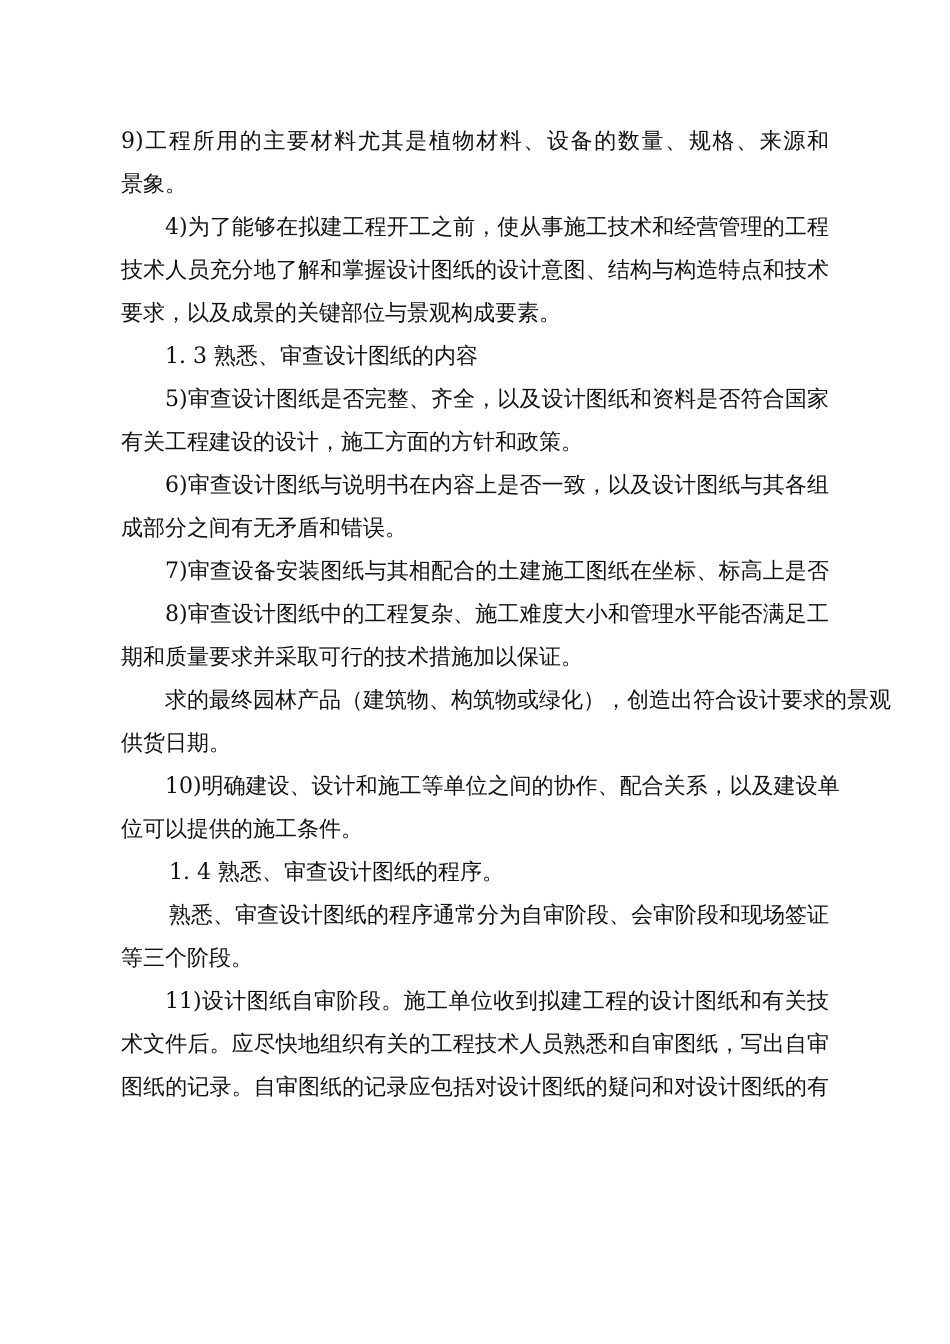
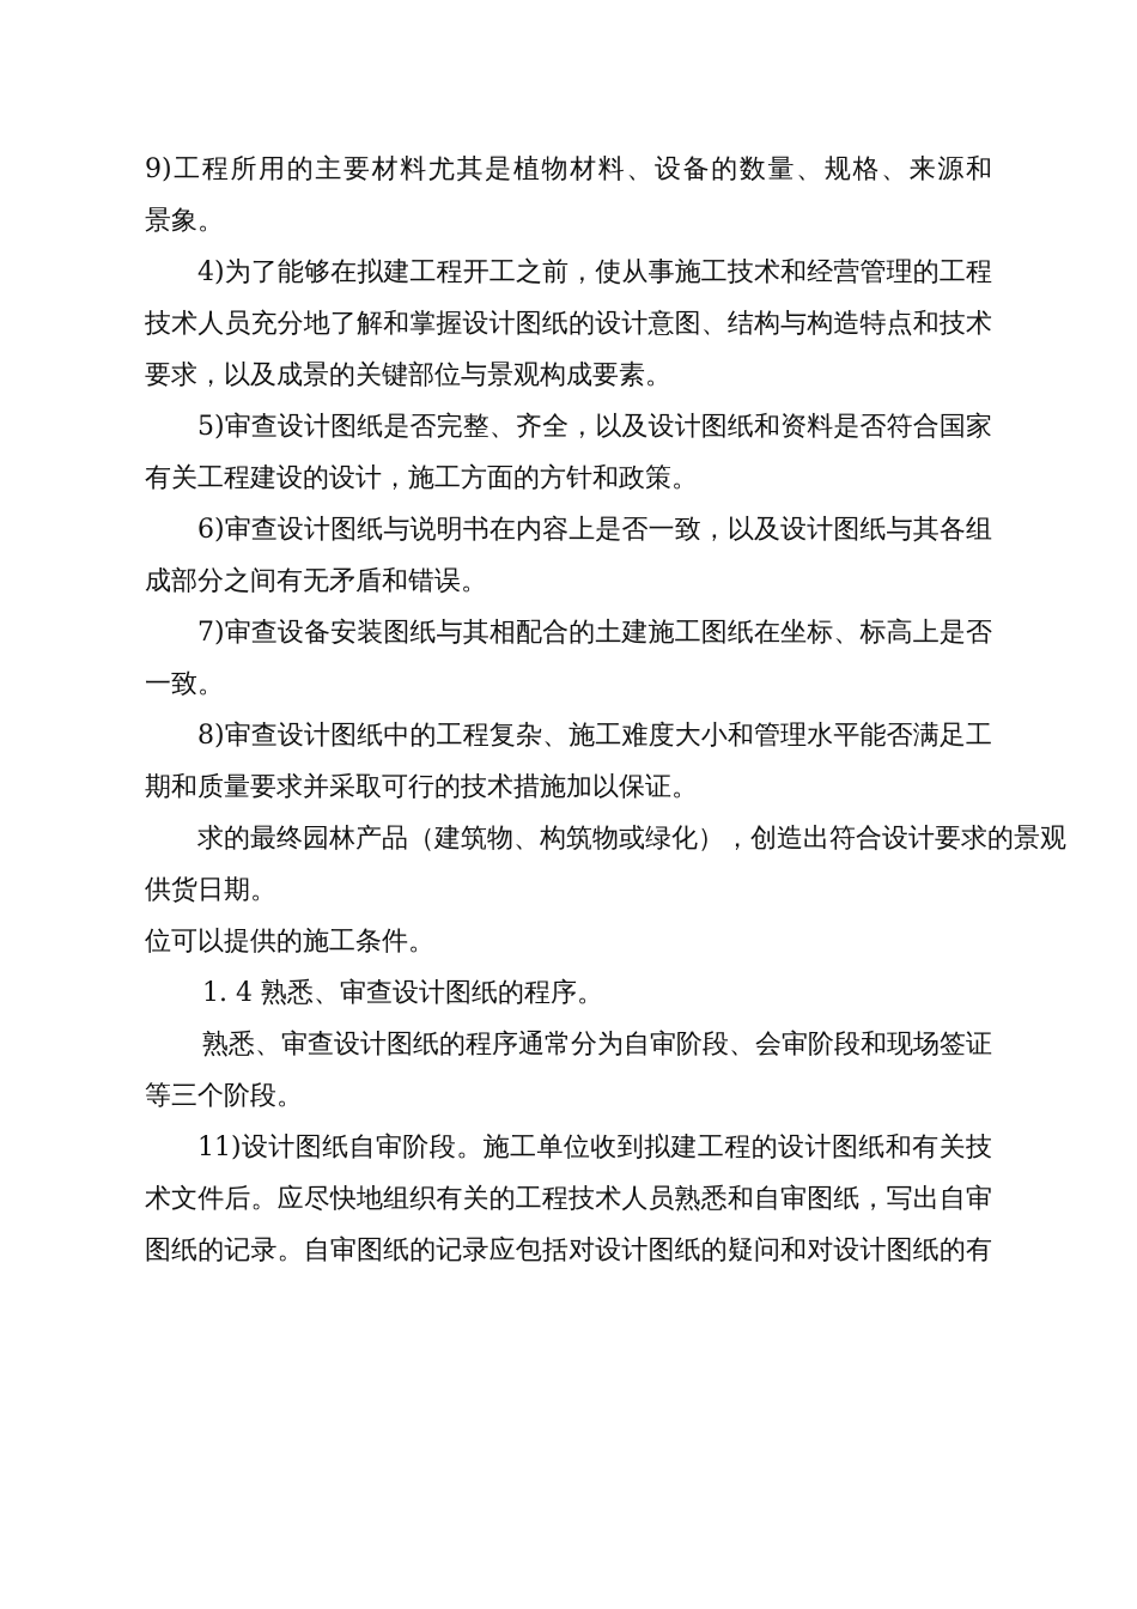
  9)工程所用的主要材料尤其是植物材料、设备的数量、规格、来源和
  景象。
  4)为了能够在拟建工程开工之前，使从事施工技术和经营管理的工程
  技术人员充分地了解和掌握设计图纸的设计意图、结构与构造特点和技术
  要求，以及成景的关键部位与景观构成要素。
- 1. 3 熟悉、审查设计图纸的内容
  5)审查设计图纸是否完整、齐全，以及设计图纸和资料是否符合国家
  有关工程建设的设计，施工方面的方针和政策。
  6)审查设计图纸与说明书在内容上是否一致，以及设计图纸与其各组
  成部分之间有无矛盾和错误。
  7)审查设备安装图纸与其相配合的土建施工图纸在坐标、标高上是否
+ 一致。
  8)审查设计图纸中的工程复杂、施工难度大小和管理水平能否满足工
  期和质量要求并采取可行的技术措施加以保证。
  求的最终园林产品（建筑物、构筑物或绿化），创造出符合设计要求的景观
  供货日期。
- 10)明确建设、设计和施工等单位之间的协作、配合关系，以及建设单
  位可以提供的施工条件。
  1. 4 熟悉、审查设计图纸的程序。
  熟悉、审查设计图纸的程序通常分为自审阶段、会审阶段和现场签证
  等三个阶段。
  11)设计图纸自审阶段。施工单位收到拟建工程的设计图纸和有关技
  术文件后。应尽快地组织有关的工程技术人员熟悉和自审图纸，写出自审
  图纸的记录。自审图纸的记录应包括对设计图纸的疑问和对设计图纸的有
